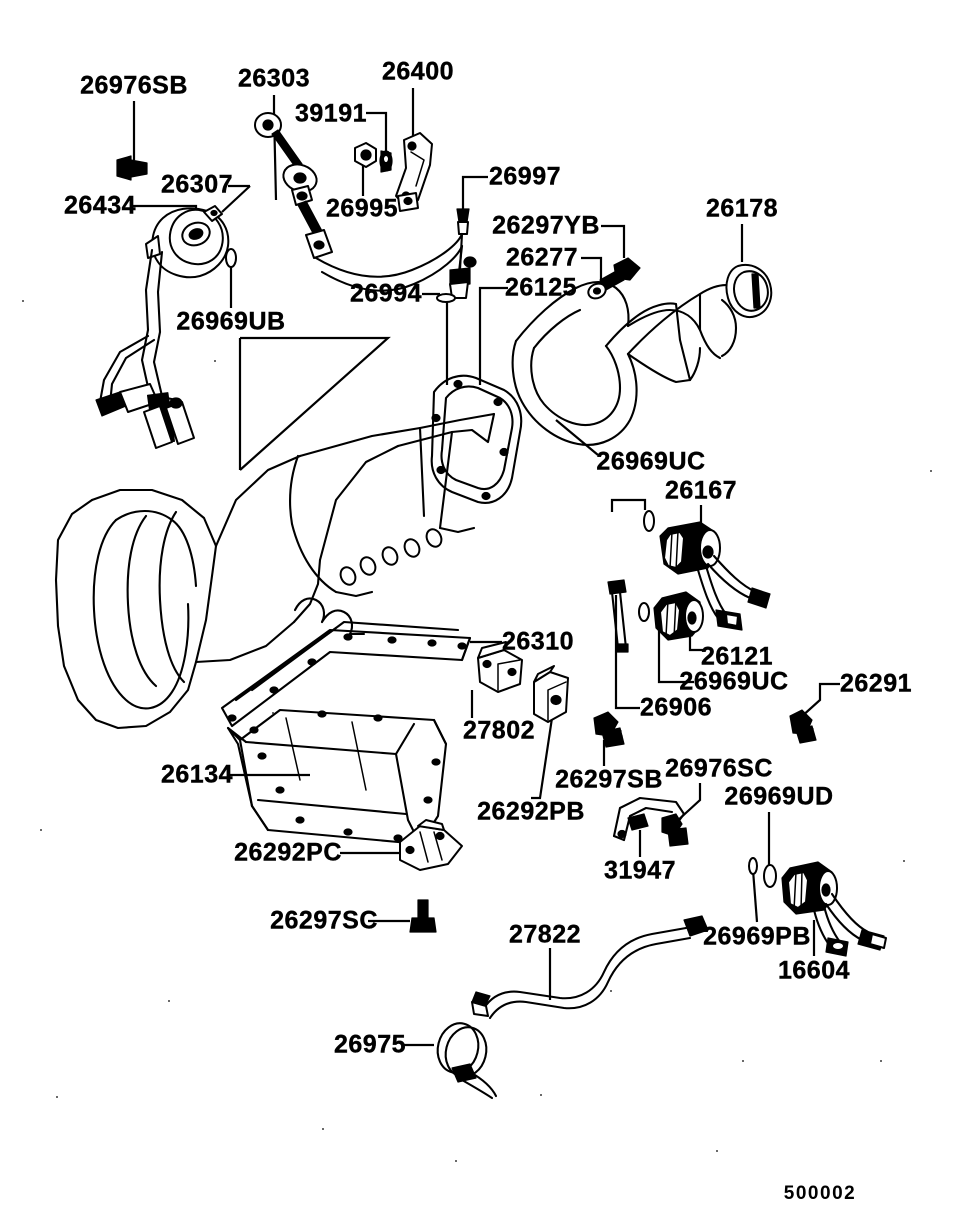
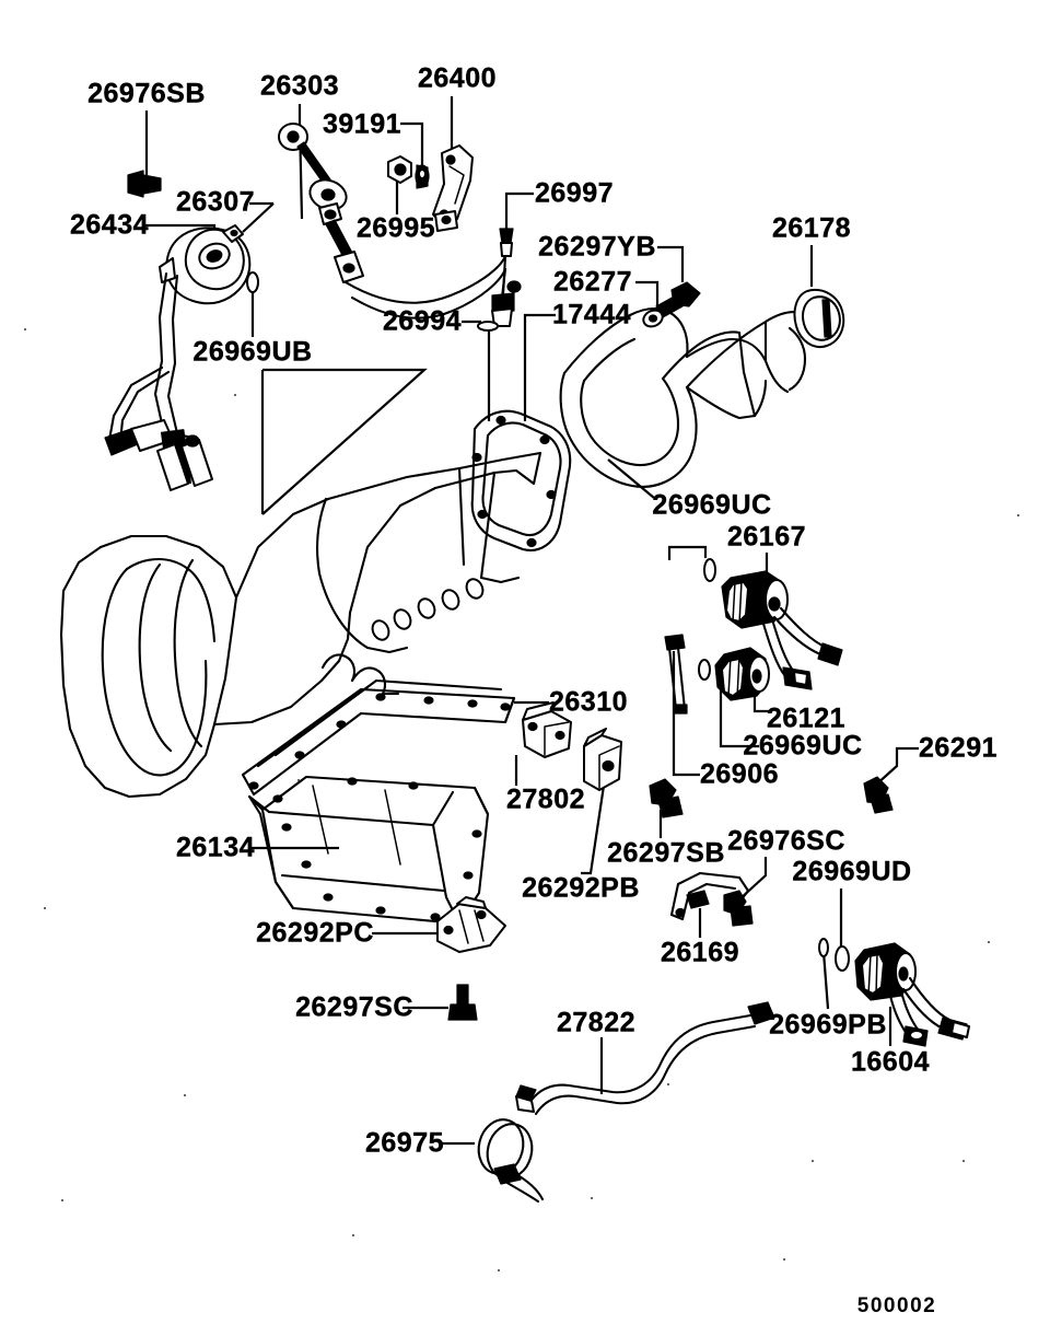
  26976SB
  26303
  26400
  39191
  26307
  26434
  26995
  26997
  26178
  26297YB
  26277
- 26125
+ 17444
  26969UB
  26994
  26969UC
  26167
  26310
  26121
  26969UC
  26291
  26906
  27802
  26976SC
  26134
  26297SB
  26292PB
  26969UD
  26292PC
- 31947
+ 26169
  26297SC
  27822
  26969PB
  16604
  26975
  500002
